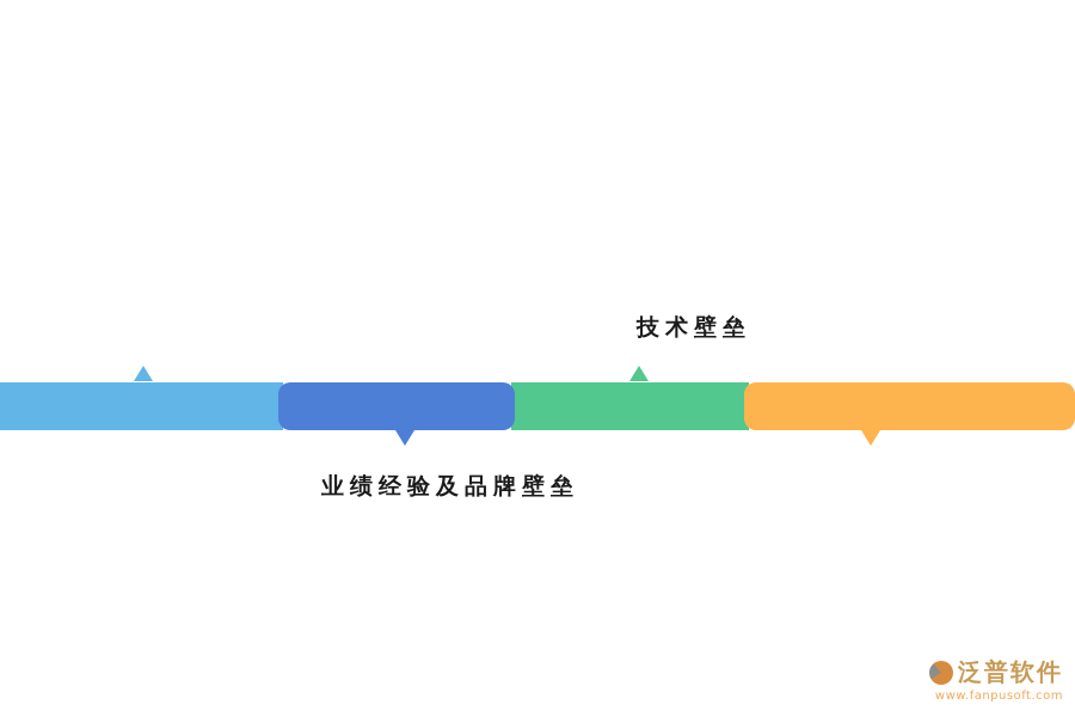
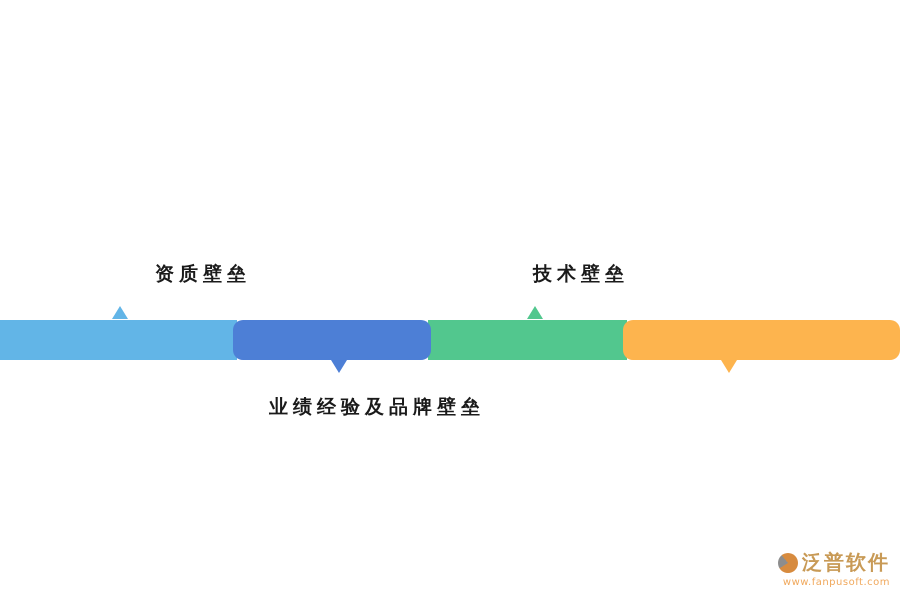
+ 资质壁垒
  技术壁垒
  业绩经验及品牌壁垒
  泛普软件
  www.fanpusoft.com
